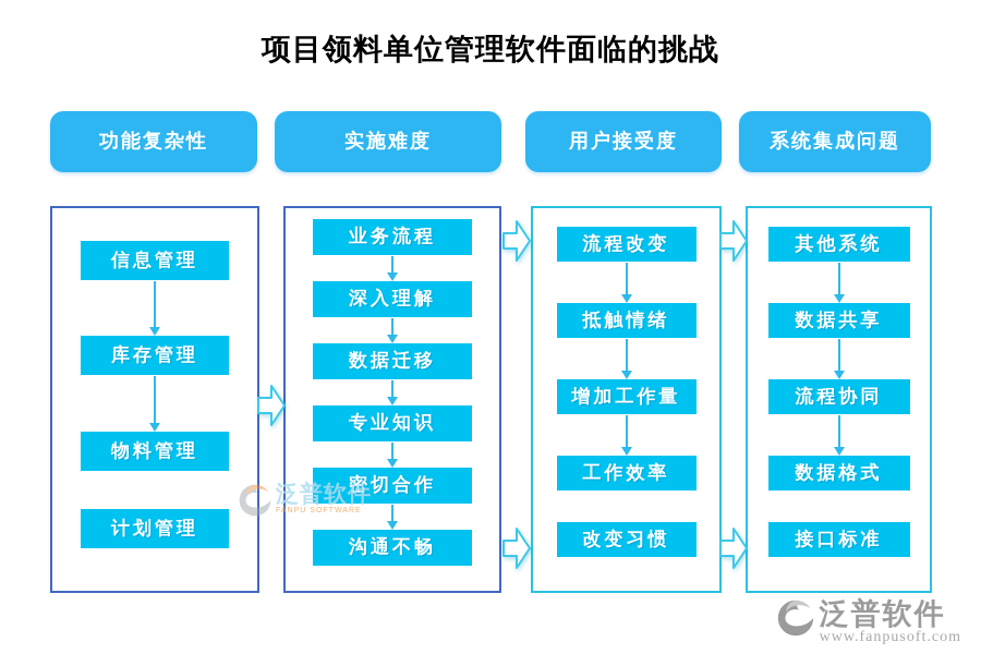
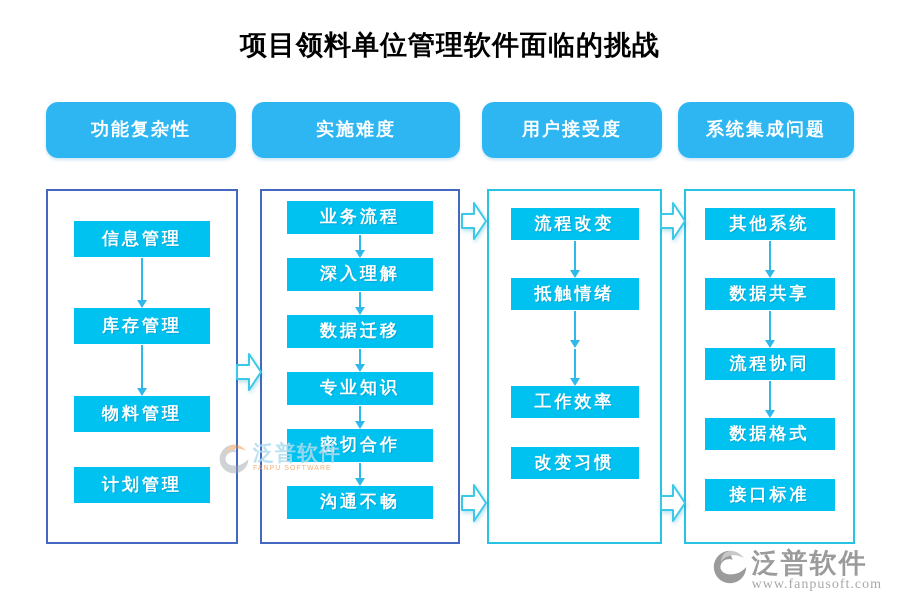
  项目领料单位管理软件面临的挑战
  功能复杂性
  实施难度
  用户接受度
  系统集成问题
  信息管理
  库存管理
  物料管理
  计划管理
  业务流程
  深入理解
  数据迁移
  专业知识
  密切合作
  沟通不畅
  流程改变
  抵触情绪
- 增加工作量
  工作效率
  改变习惯
  其他系统
  数据共享
  流程协同
  数据格式
  接口标准
  泛普软件
  泛普软件
  www.fanpusoft.com
